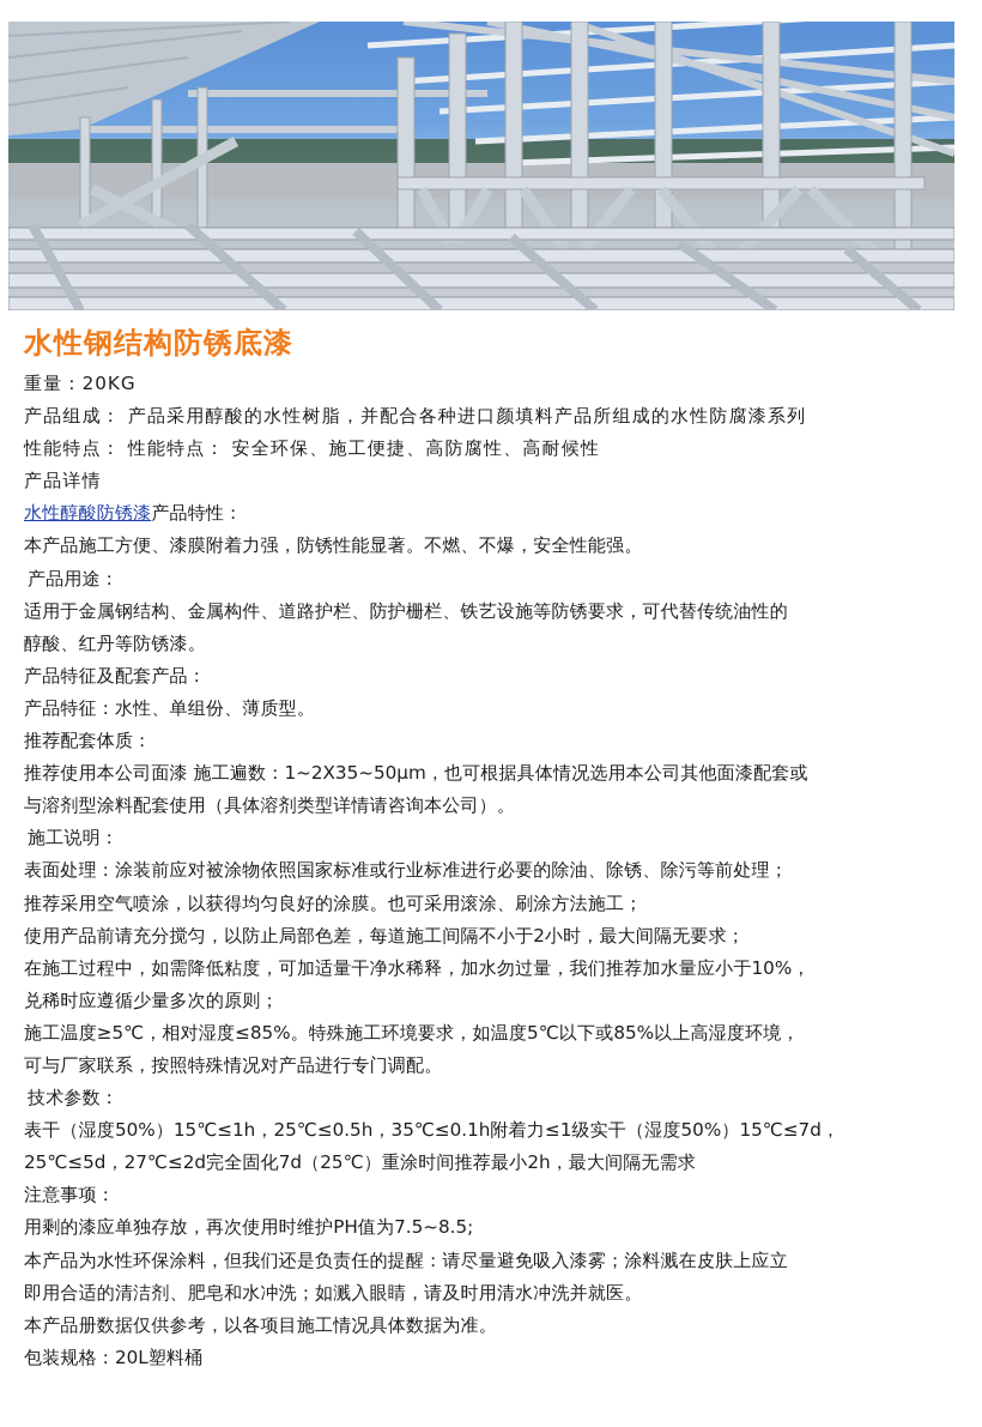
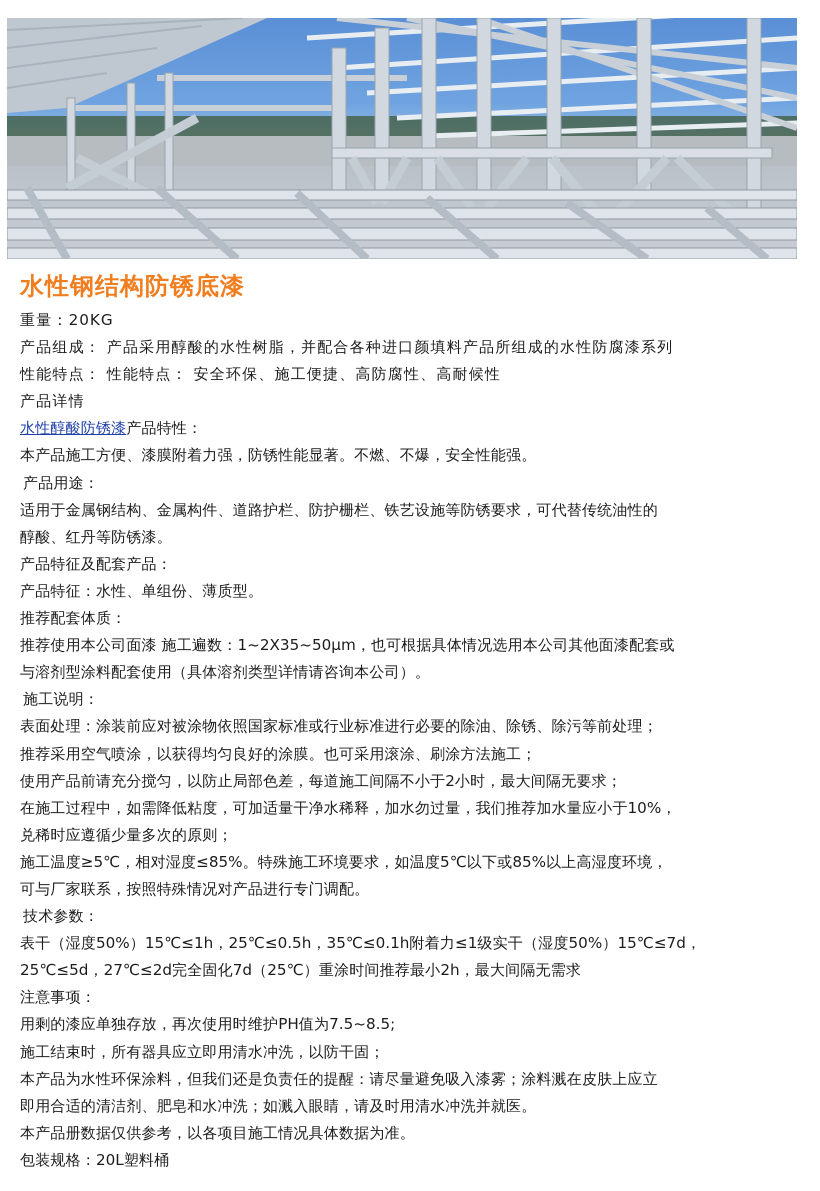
  水性钢结构防锈底漆
  重量：20KG
  产品组成： 产品采用醇酸的水性树脂，并配合各种进口颜填料产品所组成的水性防腐漆系列
  性能特点： 性能特点： 安全环保、施工便捷、高防腐性、高耐候性
  产品详情
  水性醇酸防锈漆产品特性：
  本产品施工方便、漆膜附着力强，防锈性能显著。不燃、不爆，安全性能强。
  产品用途：
  适用于金属钢结构、金属构件、道路护栏、防护栅栏、铁艺设施等防锈要求，可代替传统油性的
  醇酸、红丹等防锈漆。
  产品特征及配套产品：
  产品特征：水性、单组份、薄质型。
  推荐配套体质：
  推荐使用本公司面漆 施工遍数：1~2X35~50μm，也可根据具体情况选用本公司其他面漆配套或
  与溶剂型涂料配套使用（具体溶剂类型详情请咨询本公司）。
  施工说明：
  表面处理：涂装前应对被涂物依照国家标准或行业标准进行必要的除油、除锈、除污等前处理；
  推荐采用空气喷涂，以获得均匀良好的涂膜。也可采用滚涂、刷涂方法施工；
  使用产品前请充分搅匀，以防止局部色差，每道施工间隔不小于2小时，最大间隔无要求；
  在施工过程中，如需降低粘度，可加适量干净水稀释，加水勿过量，我们推荐加水量应小于10%，
  兑稀时应遵循少量多次的原则；
  施工温度≥5℃，相对湿度≤85%。特殊施工环境要求，如温度5℃以下或85%以上高湿度环境，
  可与厂家联系，按照特殊情况对产品进行专门调配。
  技术参数：
  表干（湿度50%）15℃≤1h，25℃≤0.5h，35℃≤0.1h附着力≤1级实干（湿度50%）15℃≤7d，
  25℃≤5d，27℃≤2d完全固化7d（25℃）重涂时间推荐最小2h，最大间隔无需求
  注意事项：
  用剩的漆应单独存放，再次使用时维护PH值为7.5~8.5;
+ 施工结束时，所有器具应立即用清水冲洗，以防干固；
  本产品为水性环保涂料，但我们还是负责任的提醒：请尽量避免吸入漆雾；涂料溅在皮肤上应立
  即用合适的清洁剂、肥皂和水冲洗；如溅入眼睛，请及时用清水冲洗并就医。
  本产品册数据仅供参考，以各项目施工情况具体数据为准。
  包装规格：20L塑料桶
